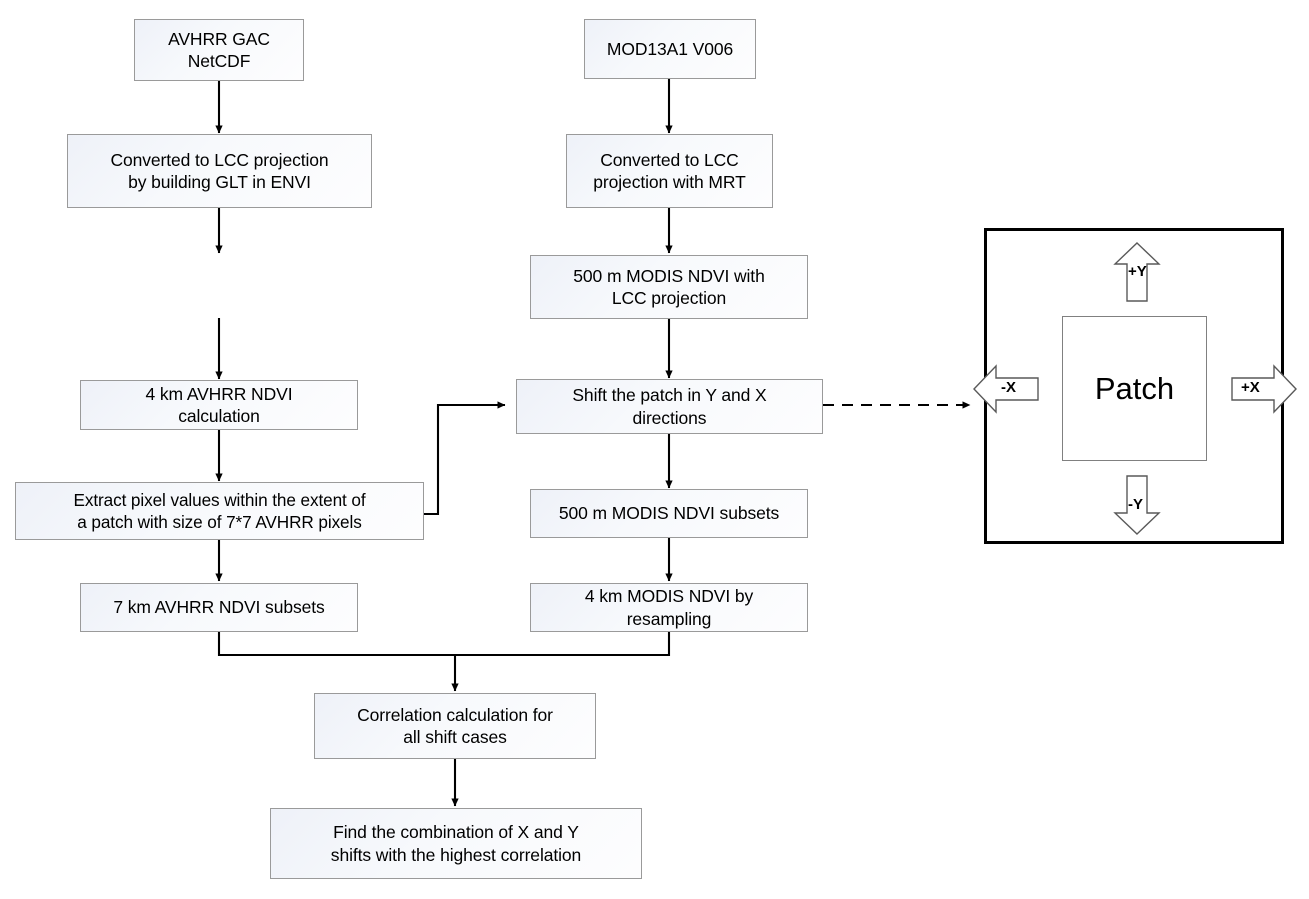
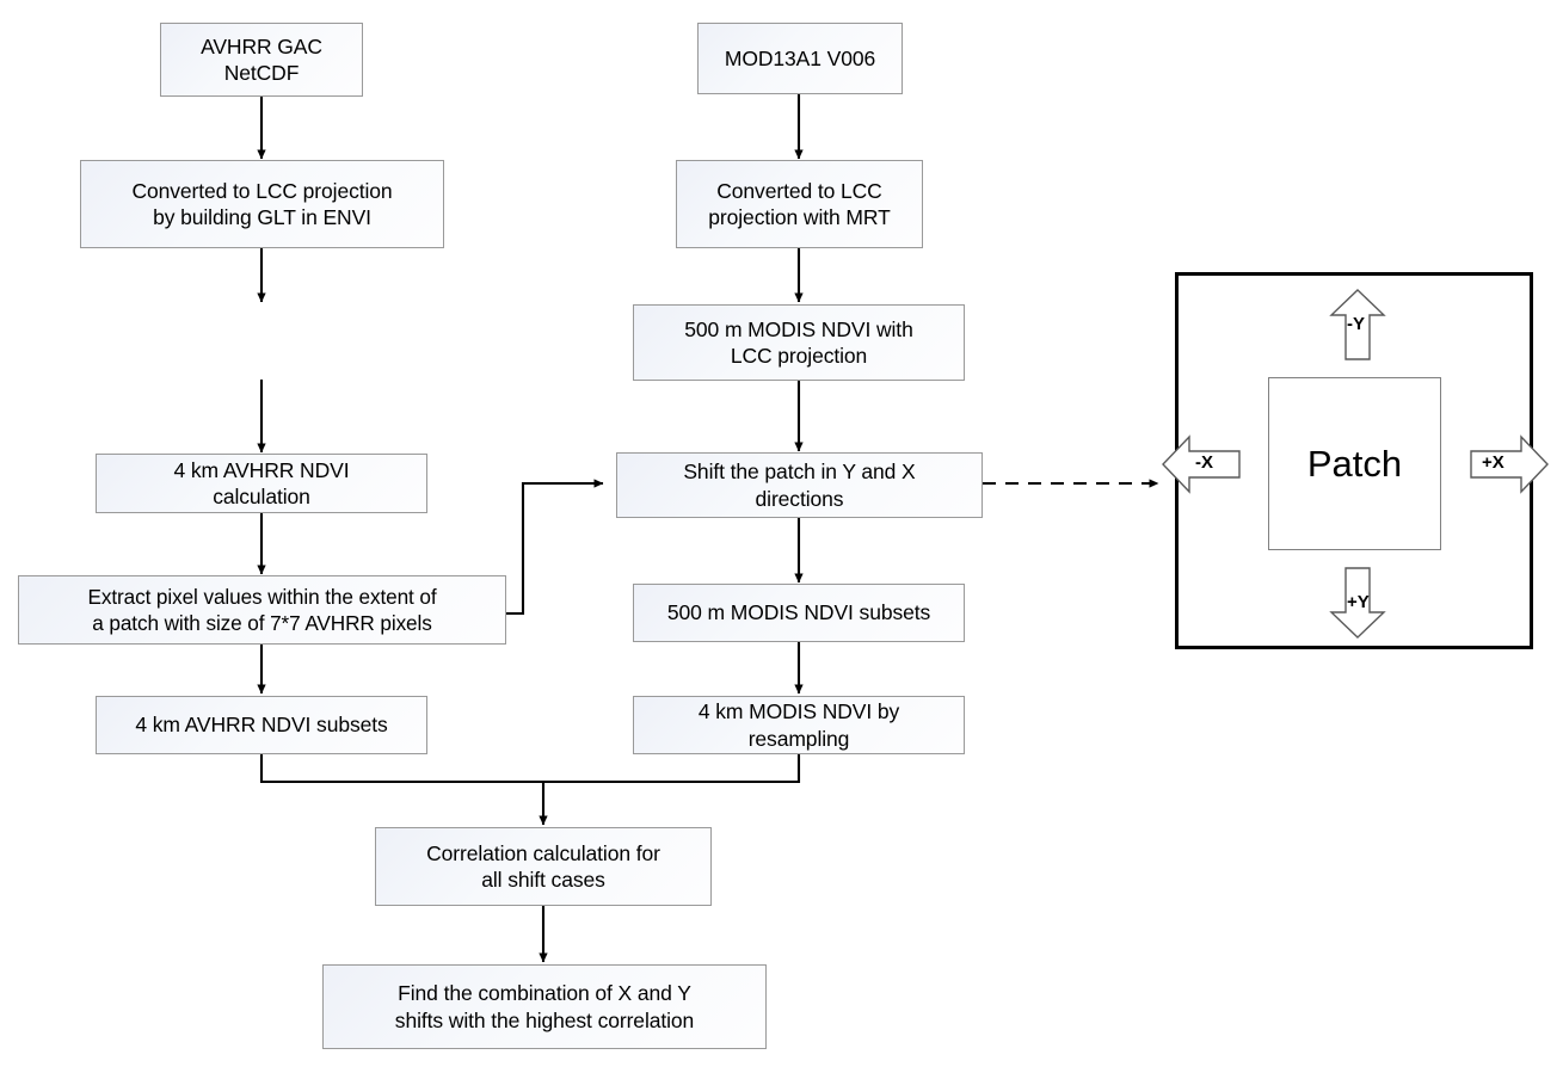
  AVHRR GAC
  NetCDF
  Converted to LCC projection
  by building GLT in ENVI
  4 km AVHRR NDVI
  calculation
  Extract pixel values within the extent of
  a patch with size of 7*7 AVHRR pixels
- 7 km AVHRR NDVI subsets
+ 4 km AVHRR NDVI subsets
  MOD13A1 V006
  Converted to LCC
  projection with MRT
  500 m MODIS NDVI with
  LCC projection
  Shift the patch in Y and X
  directions
  500 m MODIS NDVI subsets
  4 km MODIS NDVI by
  resampling
  Correlation calculation for
  all shift cases
  Find the combination of X and Y
  shifts with the highest correlation
  Patch
- +Y
+ -Y
  -X
  +X
- -Y
+ +Y
